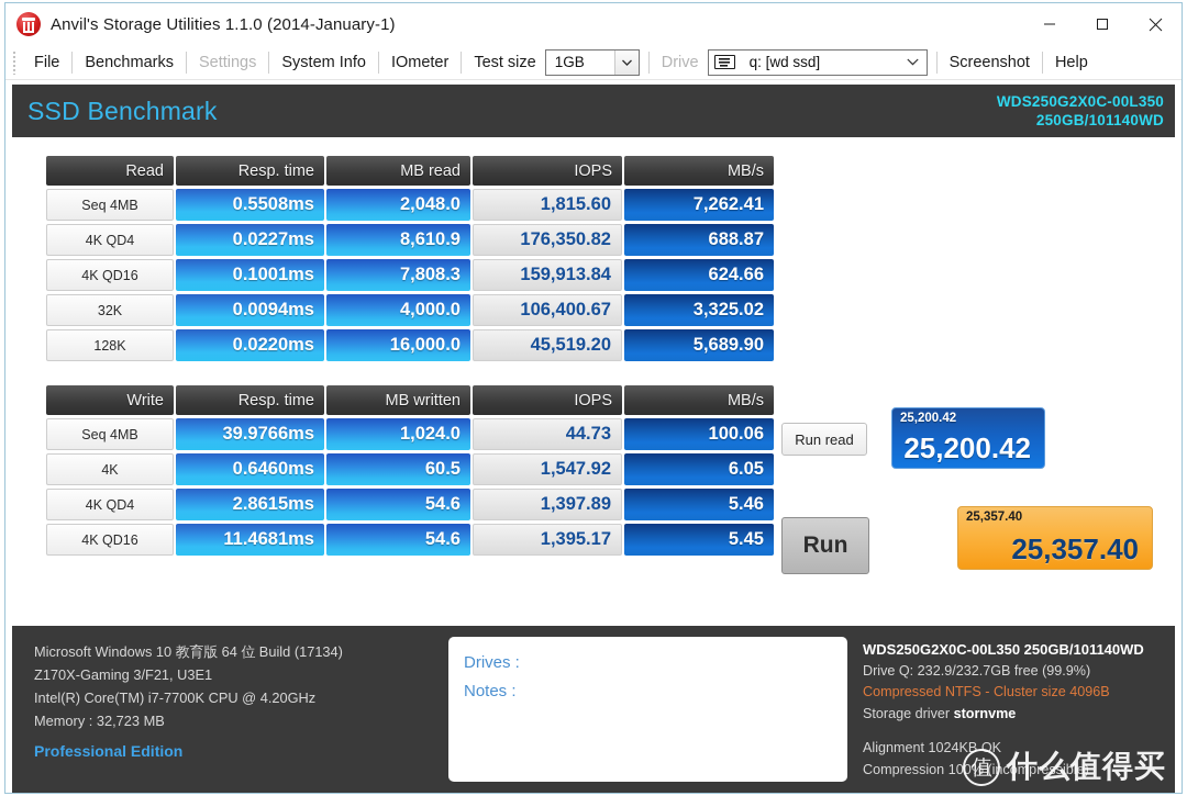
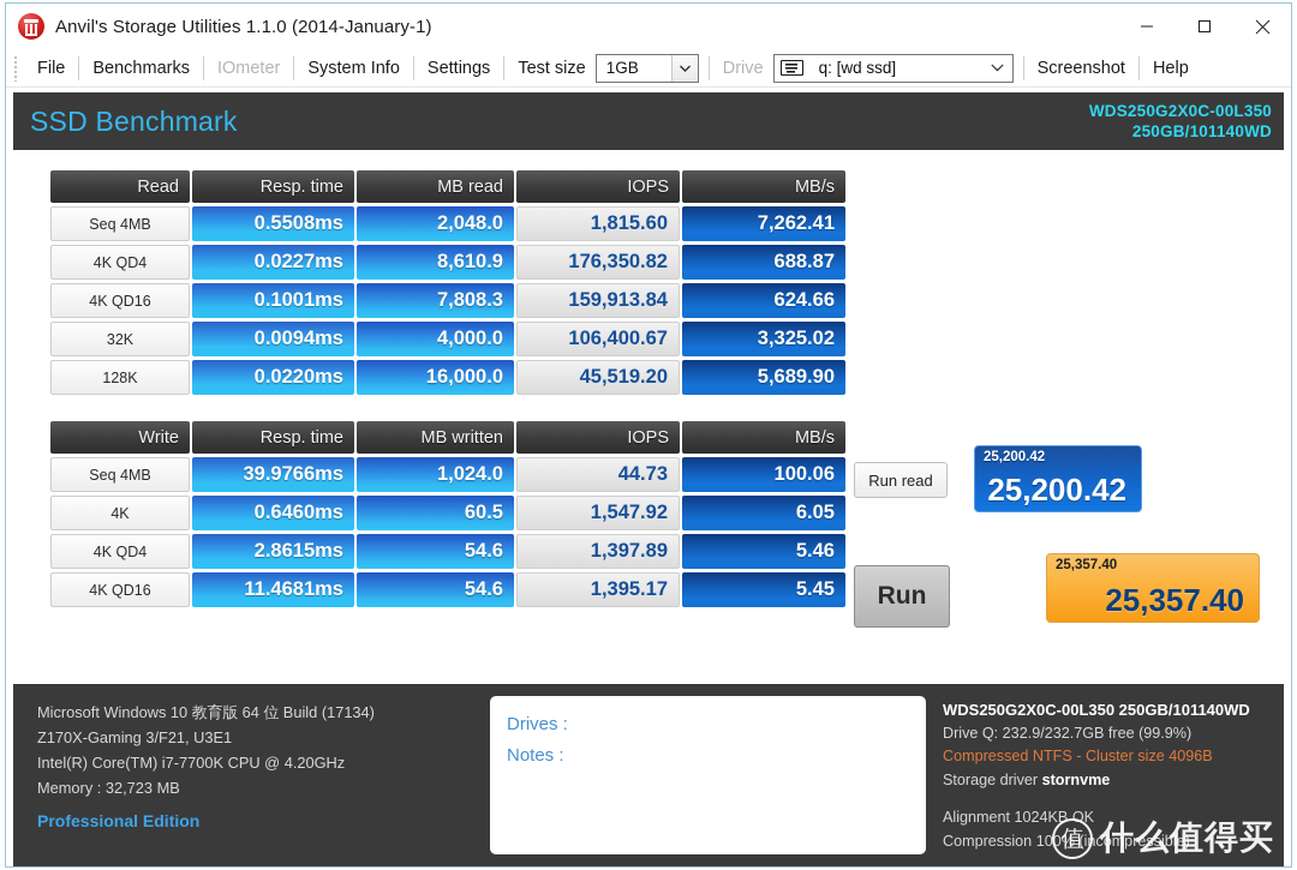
  Anvil's Storage Utilities 1.1.0 (2014-January-1)
  File
  Benchmarks
- Settings
+ IOmeter
  System Info
- IOmeter
+ Settings
  Test size
  1GB
  Drive
  q: [wd ssd]
  Screenshot
  Help
  SSD Benchmark
  WDS250G2X0C-00L350
  250GB/101140WD
  Read	Resp. time	MB read	IOPS	MB/s
  Seq 4MB	0.5508ms	2,048.0	1,815.60	7,262.41
  4K QD4	0.0227ms	8,610.9	176,350.82	688.87
  4K QD16	0.1001ms	7,808.3	159,913.84	624.66
  32K	0.0094ms	4,000.0	106,400.67	3,325.02
  128K	0.0220ms	16,000.0	45,519.20	5,689.90
  Write	Resp. time	MB written	IOPS	MB/s
  Seq 4MB	39.9766ms	1,024.0	44.73	100.06
  4K	0.6460ms	60.5	1,547.92	6.05
  4K QD4	2.8615ms	54.6	1,397.89	5.46
  4K QD16	11.4681ms	54.6	1,395.17	5.45
  Run read
  Run
  25,200.42
  25,200.42
  25,357.40
  25,357.40
  Microsoft Windows 10 教育版 64 位 Build (17134)
  Z170X-Gaming 3/F21, U3E1
  Intel(R) Core(TM) i7-7700K CPU @ 4.20GHz
  Memory : 32,723 MB
  Professional Edition
  Drives :
  Notes :
  WDS250G2X0C-00L350 250GB/101140WD
  Drive Q: 232.9/232.7GB free (99.9%)
  Compressed NTFS - Cluster size 4096B
  Storage driver stornvme
  Alignment 1024KB OK
  Compression 100% (incompressible)
  值
  什么值得买
